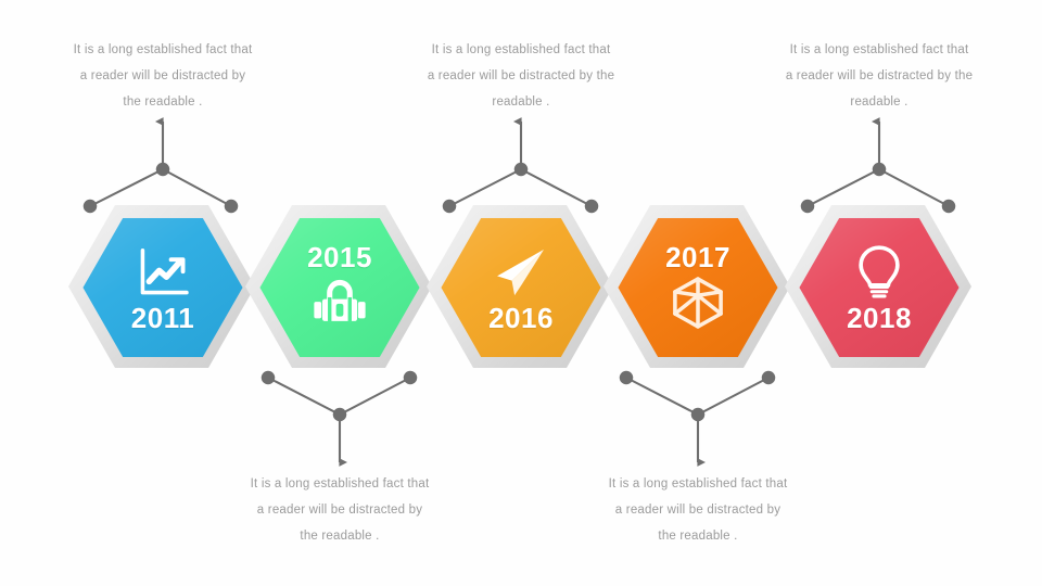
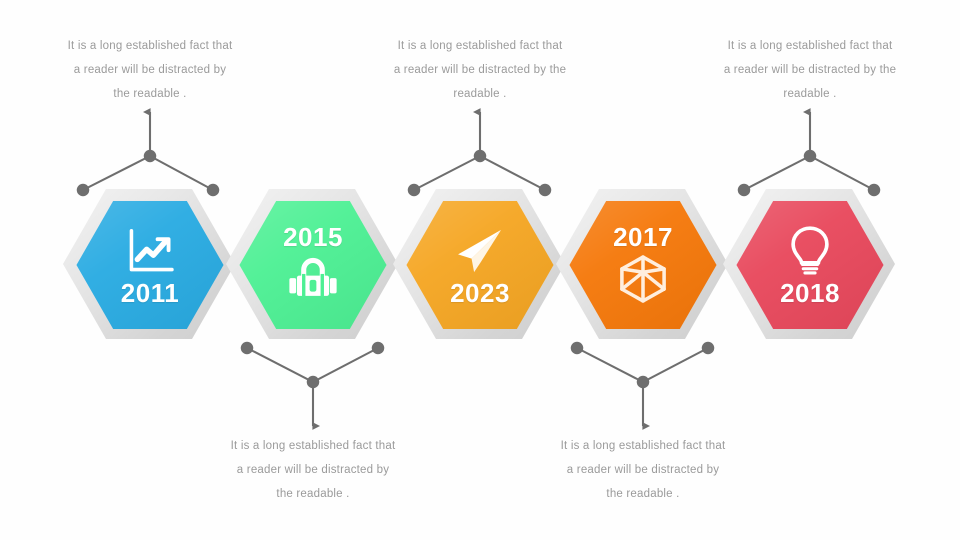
  2011
  2015
- 2016
+ 2023
  2017
  2018
  It is a long established fact that
  a reader will be distracted by
  the readable .
  It is a long established fact that
  a reader will be distracted by
  the readable .
  It is a long established fact that
  a reader will be distracted by the
  readable .
  It is a long established fact that
  a reader will be distracted by
  the readable .
  It is a long established fact that
  a reader will be distracted by the
  readable .
